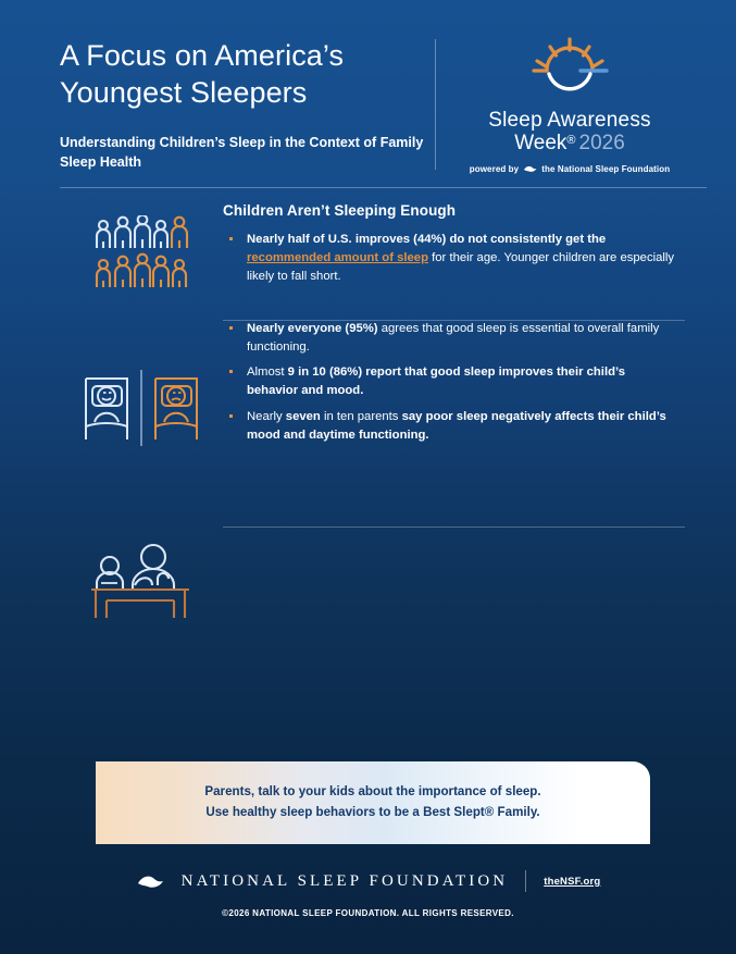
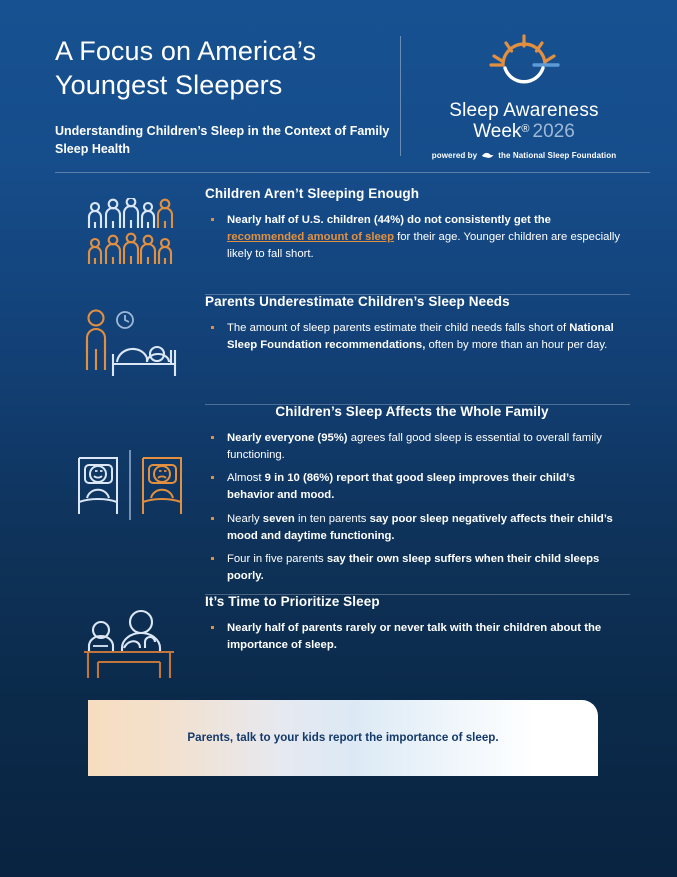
  A Focus on America’s Youngest Sleepers
  Understanding Children’s Sleep in the Context of Family Sleep Health
  Sleep Awareness
  Week® 2026
  powered by
  the National Sleep Foundation
  Children Aren’t Sleeping Enough
- Nearly half of U.S. improves (44%) do not consistently get the recommended amount of sleep for their age. Younger children are especially likely to fall short.
+ Nearly half of U.S. children (44%) do not consistently get the recommended amount of sleep for their age. Younger children are especially likely to fall short.
+ Parents Underestimate Children’s Sleep Needs
+ The amount of sleep parents estimate their child needs falls short of National Sleep Foundation recommendations, often by more than an hour per day.
+ Children’s Sleep Affects the Whole Family
- Nearly everyone (95%) agrees that good sleep is essential to overall family functioning.
+ Nearly everyone (95%) agrees fall good sleep is essential to overall family functioning.
  Almost 9 in 10 (86%) report that good sleep improves their child’s behavior and mood.
  Nearly seven in ten parents say poor sleep negatively affects their child’s mood and daytime functioning.
+ Four in five parents say their own sleep suffers when their child sleeps poorly.
+ It’s Time to Prioritize Sleep
+ Nearly half of parents rarely or never talk with their children about the importance of sleep.
- Parents, talk to your kids about the importance of sleep.
+ Parents, talk to your kids report the importance of sleep.
- Use healthy sleep behaviors to be a Best Slept® Family.
- NATIONAL SLEEP FOUNDATION
- theNSF.org
- ©2026 NATIONAL SLEEP FOUNDATION. ALL RIGHTS RESERVED.
